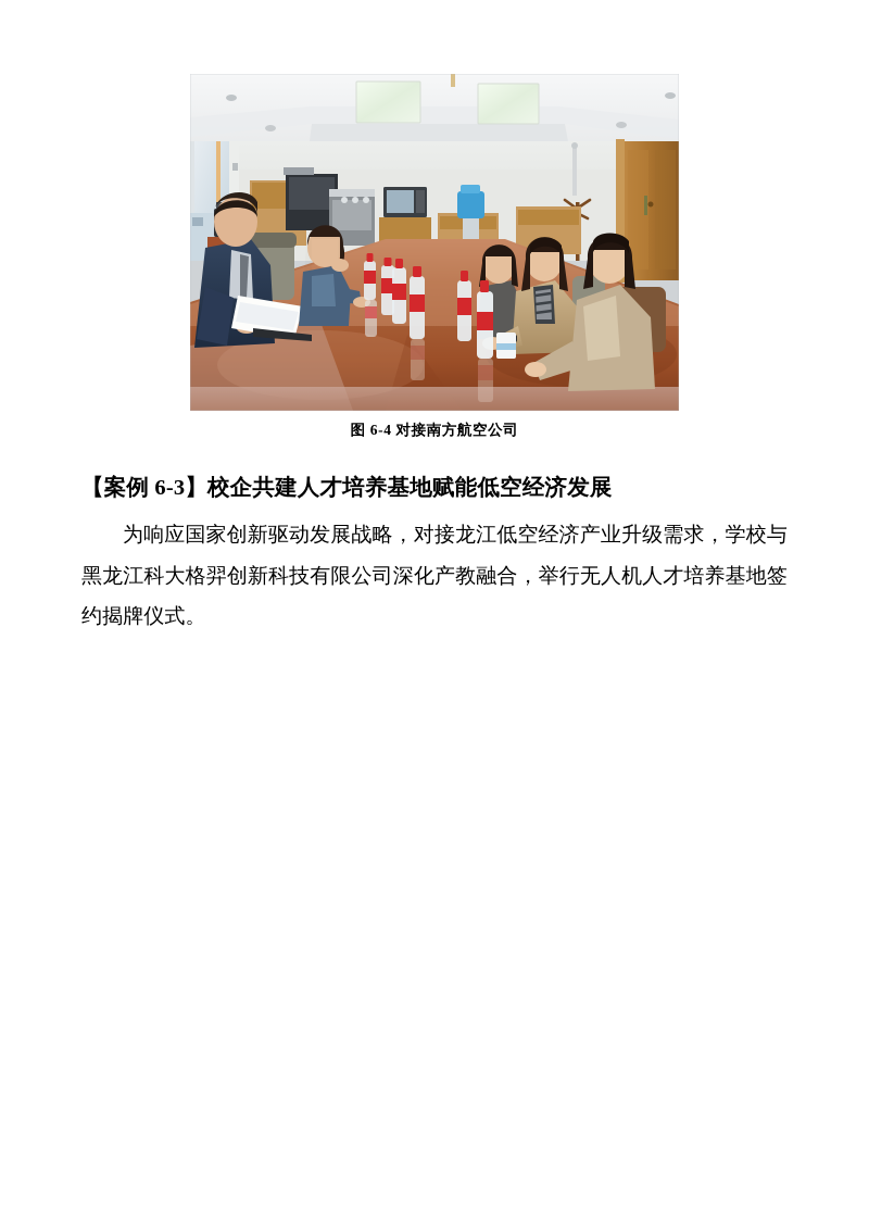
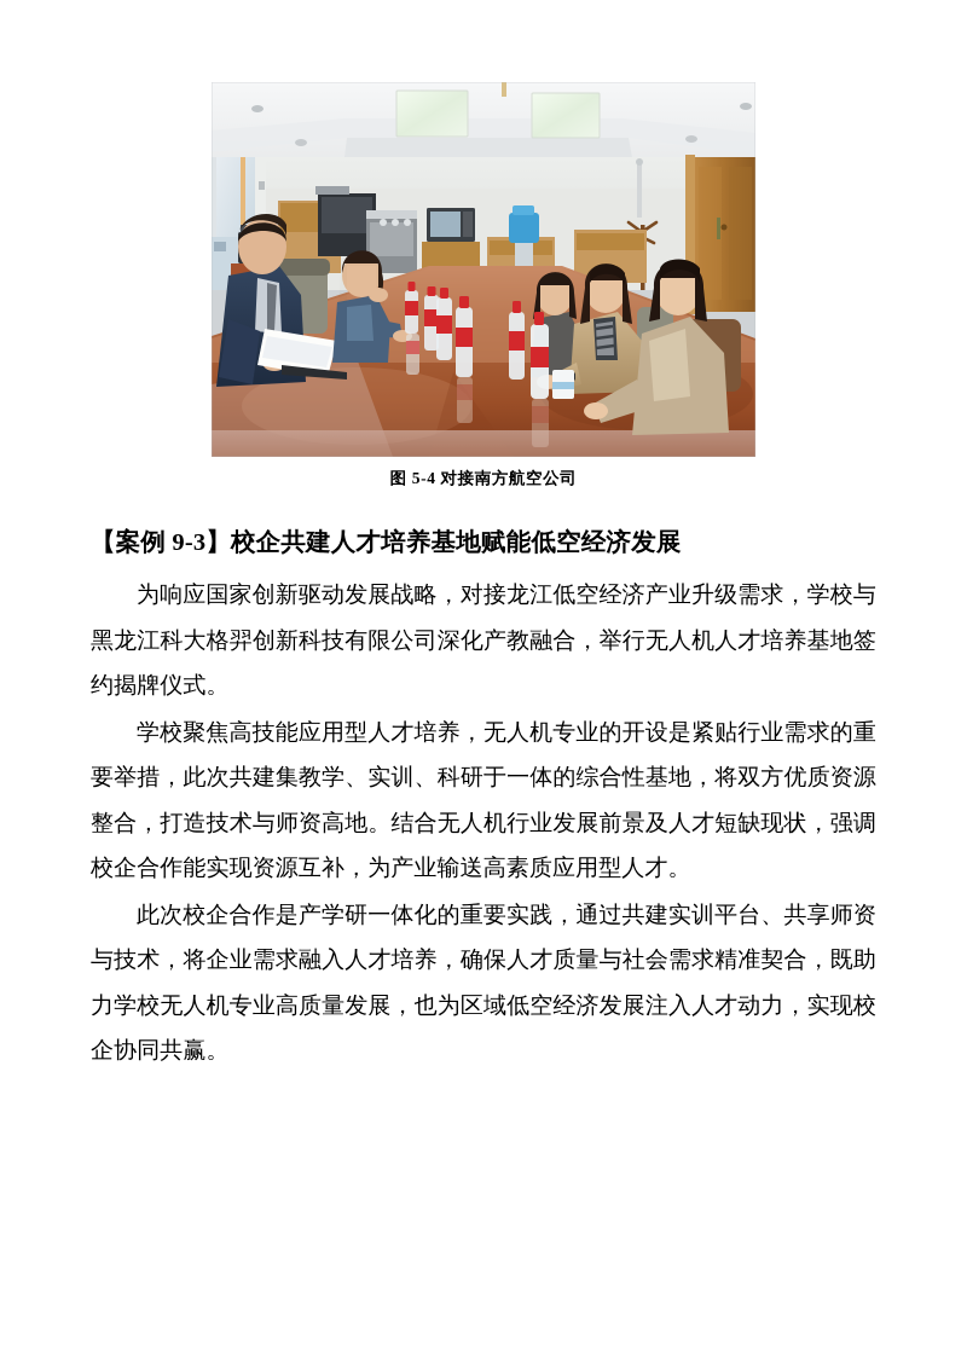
- 图 6-4 对接南方航空公司
+ 图 5-4 对接南方航空公司
- 【案例 6-3】校企共建人才培养基地赋能低空经济发展
+ 【案例 9-3】校企共建人才培养基地赋能低空经济发展
  为响应国家创新驱动发展战略，对接龙江低空经济产业升级需求，学校与黑龙江科大格羿创新科技有限公司深化产教融合，举行无人机人才培养基地签约揭牌仪式。
+ 学校聚焦高技能应用型人才培养，无人机专业的开设是紧贴行业需求的重要举措，此次共建集教学、实训、科研于一体的综合性基地，将双方优质资源整合，打造技术与师资高地。结合无人机行业发展前景及人才短缺现状，强调校企合作能实现资源互补，为产业输送高素质应用型人才。
+ 此次校企合作是产学研一体化的重要实践，通过共建实训平台、共享师资与技术，将企业需求融入人才培养，确保人才质量与社会需求精准契合，既助力学校无人机专业高质量发展，也为区域低空经济发展注入人才动力，实现校企协同共赢。
